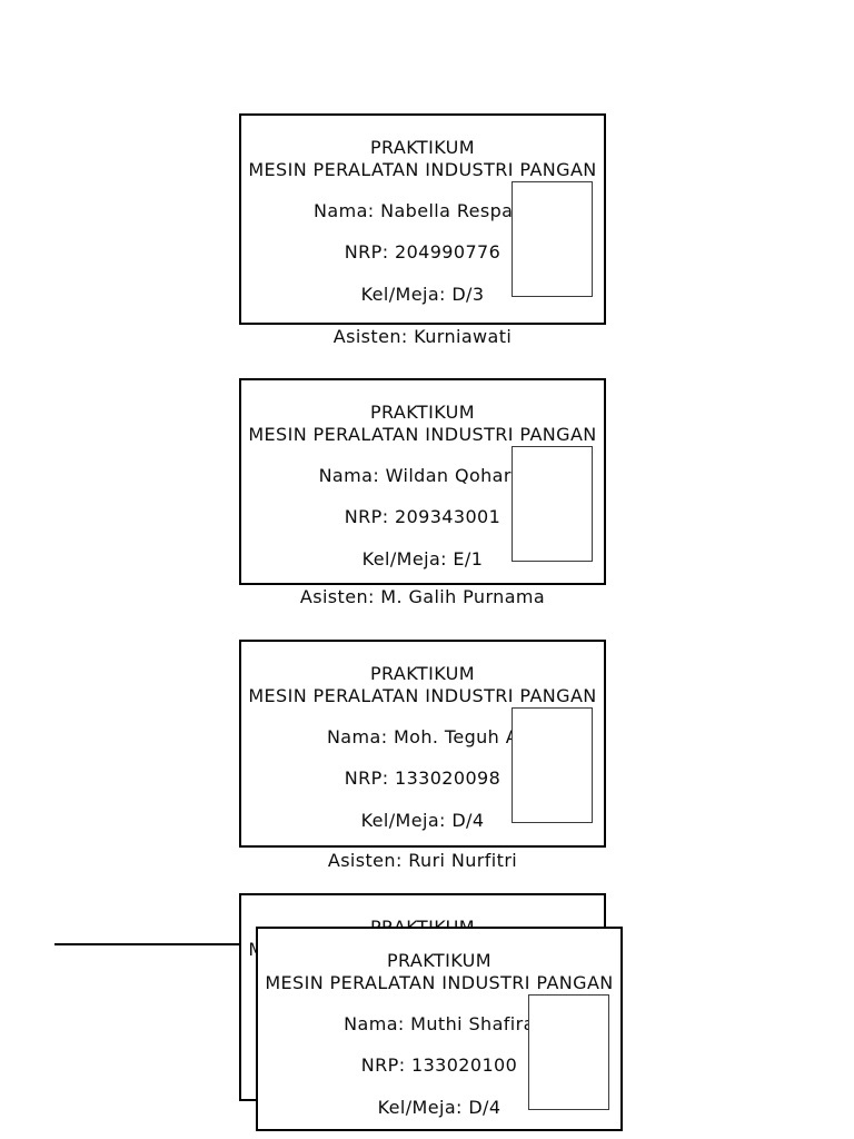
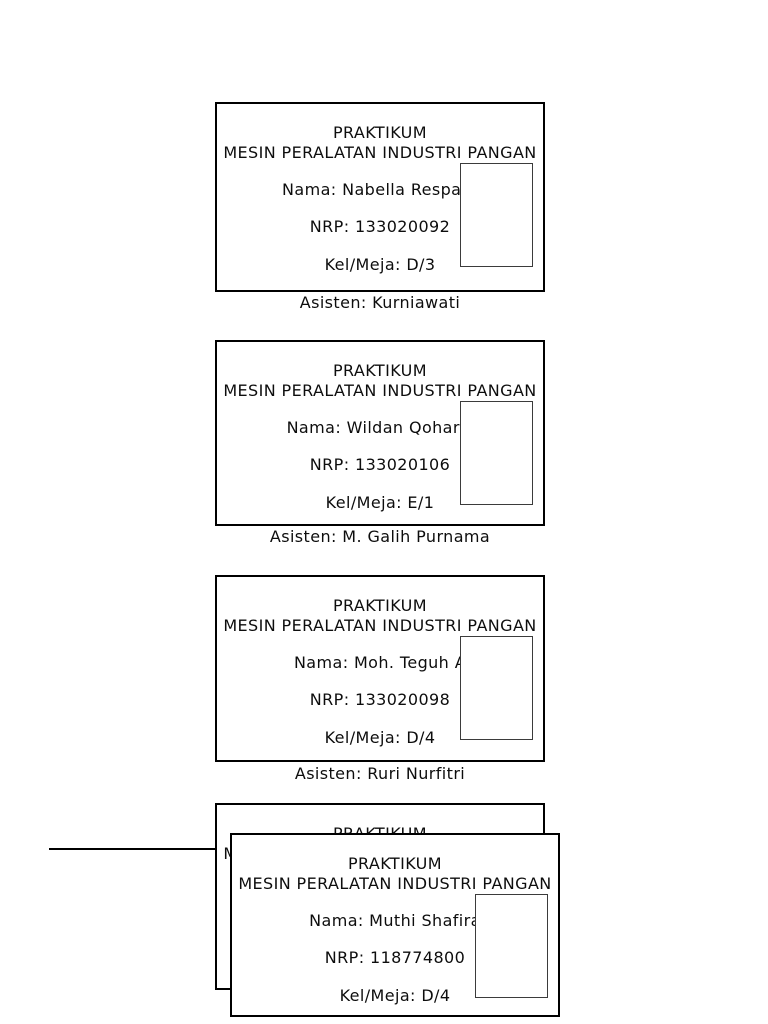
  PRAKTIKUM
  MESIN PERALATAN INDUSTRI PANGAN
  Nama: Nabella Respa
- NRP: 204990776
+ NRP: 133020092
  Kel/Meja: D/3
  Asisten: Kurniawati
  PRAKTIKUM
  MESIN PERALATAN INDUSTRI PANGAN
  Nama: Wildan Qohar
- NRP: 209343001
+ NRP: 133020106
  Kel/Meja: E/1
  Asisten: M. Galih Purnama
  PRAKTIKUM
  MESIN PERALATAN INDUSTRI PANGAN
  Nama: Moh. Teguh
  NRP: 133020098
  Kel/Meja: D/4
  Asisten: Ruri Nurfitri
  PRAKTIKUM
  MESIN PERALATAN INDUSTRI PANGAN
  Nama: Muthi Shafir
- NRP: 133020100
+ NRP: 118774800
  Kel/Meja: D/4
